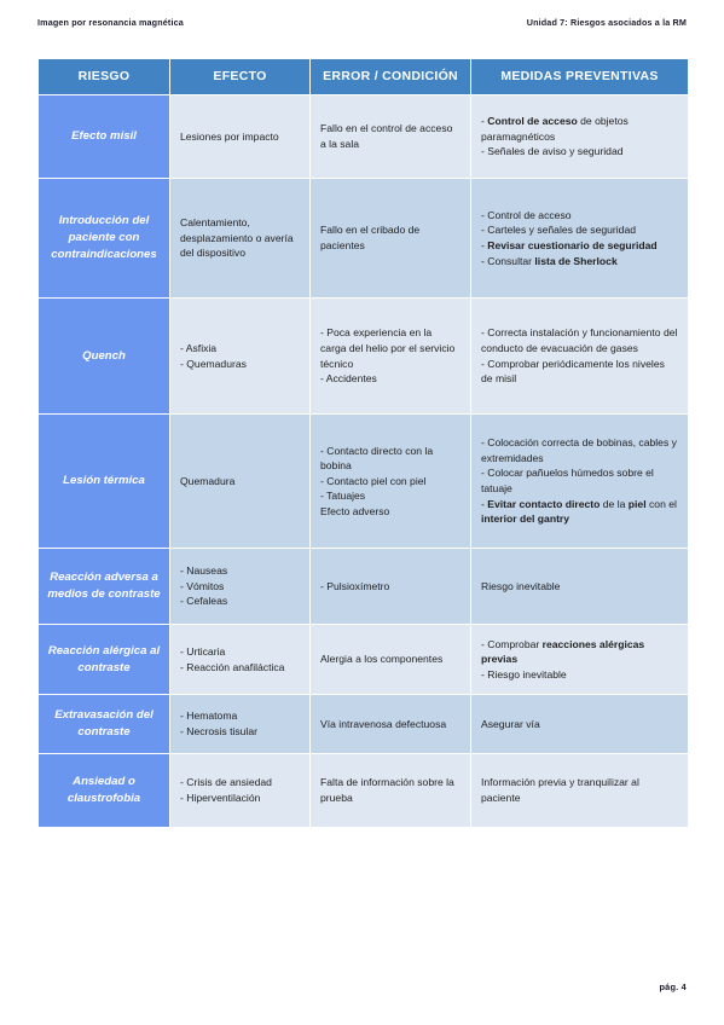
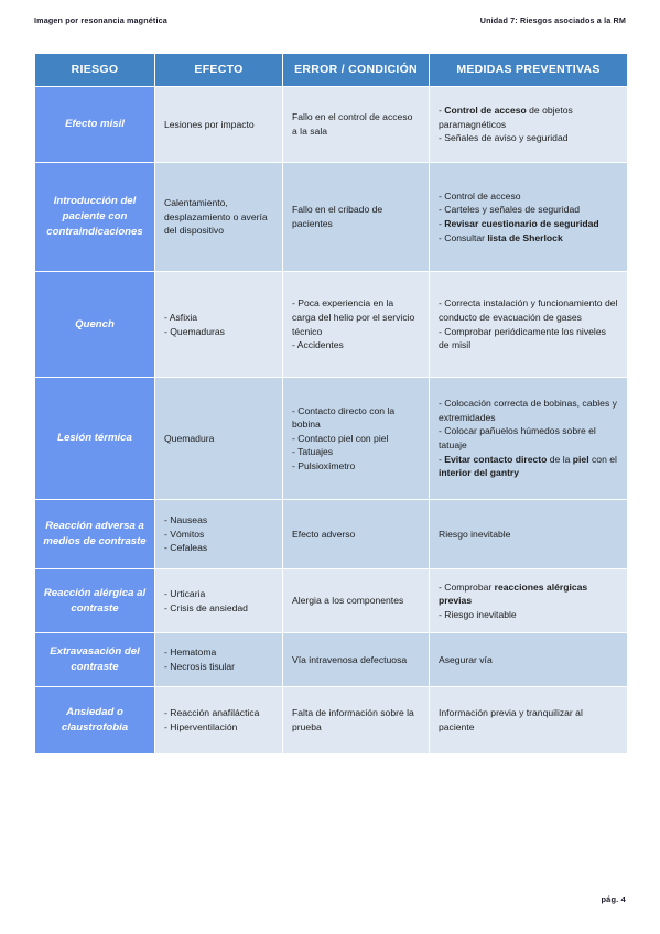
  Imagen por resonancia magnética
  Unidad 7: Riesgos asociados a la RM
  RIESGO	EFECTO	ERROR / CONDICIÓN	MEDIDAS PREVENTIVAS
  Efecto misil	Lesiones por impacto	Fallo en el control de acceso a la sala	- Control de acceso de objetos paramagnéticos- Señales de aviso y seguridad
  Introducción del paciente con contraindicaciones	Calentamiento, desplazamiento o avería del dispositivo	Fallo en el cribado de pacientes	- Control de acceso- Carteles y señales de seguridad- Revisar cuestionario de seguridad- Consultar lista de Sherlock
  Quench	- Asfixia- Quemaduras	- Poca experiencia en la carga del helio por el servicio técnico- Accidentes	- Correcta instalación y funcionamiento del conducto de evacuación de gases- Comprobar periódicamente los niveles de misil
- Lesión térmica	Quemadura	- Contacto directo con la bobina- Contacto piel con piel- TatuajesEfecto adverso	- Colocación correcta de bobinas, cables y extremidades- Colocar pañuelos húmedos sobre el tatuaje- Evitar contacto directo de la piel con el interior del gantry
+ Lesión térmica	Quemadura	- Contacto directo con la bobina- Contacto piel con piel- Tatuajes- Pulsioxímetro	- Colocación correcta de bobinas, cables y extremidades- Colocar pañuelos húmedos sobre el tatuaje- Evitar contacto directo de la piel con el interior del gantry
- Reacción adversa a medios de contraste	- Nauseas- Vómitos- Cefaleas	- Pulsioxímetro	Riesgo inevitable
+ Reacción adversa a medios de contraste	- Nauseas- Vómitos- Cefaleas	Efecto adverso	Riesgo inevitable
- Reacción alérgica al contraste	- Urticaria- Reacción anafiláctica	Alergia a los componentes	- Comprobar reacciones alérgicas previas- Riesgo inevitable
+ Reacción alérgica al contraste	- Urticaria- Crisis de ansiedad	Alergia a los componentes	- Comprobar reacciones alérgicas previas- Riesgo inevitable
  Extravasación del contraste	- Hematoma- Necrosis tisular	Vía intravenosa defectuosa	Asegurar vía
- Ansiedad o claustrofobia	- Crisis de ansiedad- Hiperventilación	Falta de información sobre la prueba	Información previa y tranquilizar al paciente
+ Ansiedad o claustrofobia	- Reacción anafiláctica- Hiperventilación	Falta de información sobre la prueba	Información previa y tranquilizar al paciente
  pág. 4
